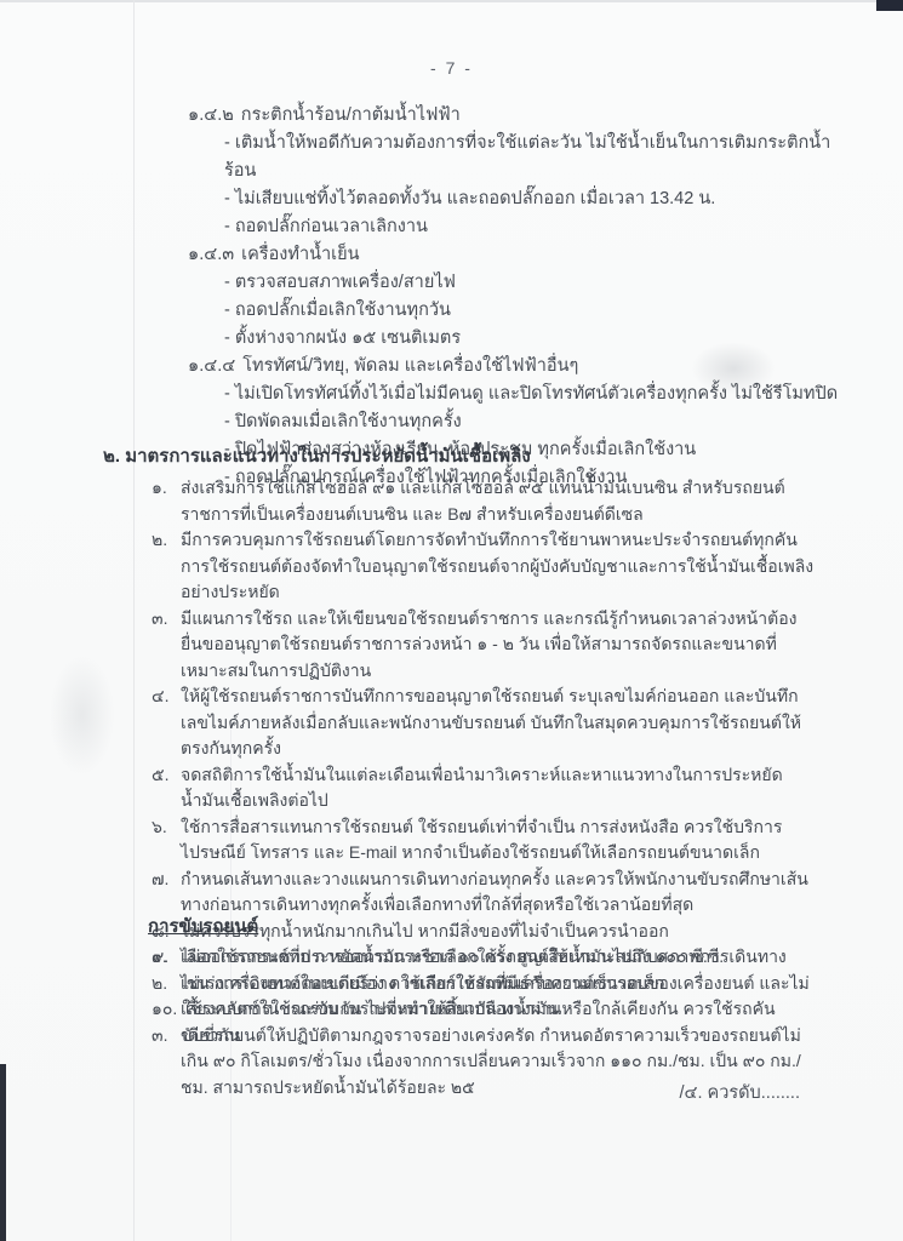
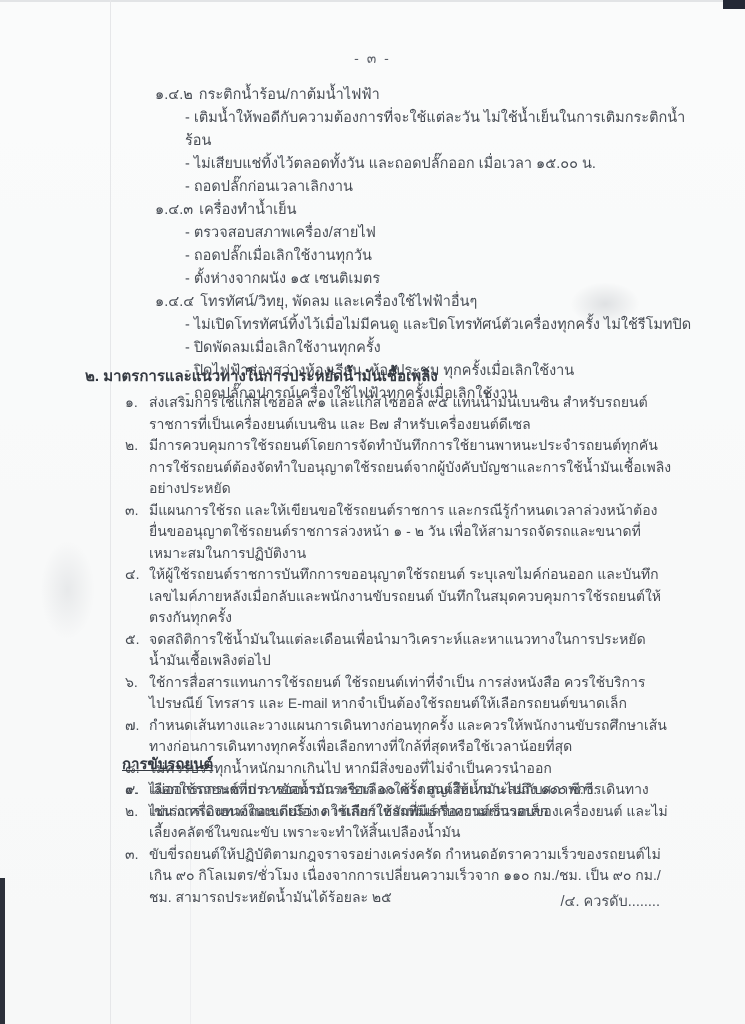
- - 7 -
+ - ๓ -
  ๑.๔.๒ กระติกน้ำร้อน/กาต้มน้ำไฟฟ้า
  - เติมน้ำให้พอดีกับความต้องการที่จะใช้แต่ละวัน ไม่ใช้น้ำเย็นในการเติมกระติกน้ำร้อน
- - ไม่เสียบแช่ทิ้งไว้ตลอดทั้งวัน และถอดปลั๊กออก เมื่อเวลา 13.42 น.
+ - ไม่เสียบแช่ทิ้งไว้ตลอดทั้งวัน และถอดปลั๊กออก เมื่อเวลา ๑๕.๐๐ น.
  - ถอดปลั๊กก่อนเวลาเลิกงาน
  ๑.๔.๓ เครื่องทำน้ำเย็น
  - ตรวจสอบสภาพเครื่อง/สายไฟ
  - ถอดปลั๊กเมื่อเลิกใช้งานทุกวัน
  - ตั้งห่างจากผนัง ๑๕ เซนติเมตร
  ๑.๔.๔ โทรทัศน์/วิทยุ, พัดลม และเครื่องใช้ไฟฟ้าอื่นๆ
  - ไม่เปิดโทรทัศน์ทิ้งไว้เมื่อไม่มีคนดู และปิดโทรทัศน์ตัวเครื่องทุกครั้ง ไม่ใช้รีโมทปิด
  - ปิดพัดลมเมื่อเลิกใช้งานทุกครั้ง
  - ปิดไฟฟ้าส่องสว่างห้องเรียน, ห้องประชุม ทุกครั้งเมื่อเลิกใช้งาน
  - ถอดปลั๊กอุปกรณ์เครื่องใช้ไฟฟ้าทุกครั้งเมื่อเลิกใช้งาน
  ๒. มาตรการและแนวทางในการประหยัดน้ำมันเชื้อเพลิง
  ๑.
  ส่งเสริมการใช้แก๊สโซฮอล์ ๙๑ และแก๊สโซฮอล์ ๙๕ แทนน้ำมันเบนซิน สำหรับรถยนต์ราชการที่เป็นเครื่องยนต์เบนซิน และ B๗ สำหรับเครื่องยนต์ดีเซล
  ๒.
  มีการควบคุมการใช้รถยนต์โดยการจัดทำบันทึกการใช้ยานพาหนะประจำรถยนต์ทุกคัน การใช้รถยนต์ต้องจัดทำใบอนุญาตใช้รถยนต์จากผู้บังคับบัญชาและการใช้น้ำมันเชื้อเพลิงอย่างประหยัด
  ๓.
  มีแผนการใช้รถ และให้เขียนขอใช้รถยนต์ราชการ และกรณีรู้กำหนดเวลาล่วงหน้าต้องยื่นขออนุญาตใช้รถยนต์ราชการล่วงหน้า ๑ - ๒ วัน เพื่อให้สามารถจัดรถและขนาดที่เหมาะสมในการปฏิบัติงาน
  ๔.
  ให้ผู้ใช้รถยนต์ราชการบันทึกการขออนุญาตใช้รถยนต์ ระบุเลขไมค์ก่อนออก และบันทึกเลขไมค์ภายหลังเมื่อกลับและพนักงานขับรถยนต์ บันทึกในสมุดควบคุมการใช้รถยนต์ให้ตรงกันทุกครั้ง
  ๕.
  จดสถิติการใช้น้ำมันในแต่ละเดือนเพื่อนำมาวิเคราะห์และหาแนวทางในการประหยัดน้ำมันเชื้อเพลิงต่อไป
  ๖.
  ใช้การสื่อสารแทนการใช้รถยนต์ ใช้รถยนต์เท่าที่จำเป็น การส่งหนังสือ ควรใช้บริการไปรษณีย์ โทรสาร และ E-mail หากจำเป็นต้องใช้รถยนต์ให้เลือกรถยนต์ขนาดเล็ก
  ๗.
  กำหนดเส้นทางและวางแผนการเดินทางก่อนทุกครั้ง และควรให้พนักงานขับรถศึกษาเส้นทางก่อนการเดินทางทุกครั้งเพื่อเลือกทางที่ใกล้ที่สุดหรือใช้เวลาน้อยที่สุด
  ๘.
  ไม่ควรบรรทุกน้ำหนักมากเกินไป หากมีสิ่งของที่ไม่จำเป็นควรนำออก
  ๙.
  เลือกใช้รถยนต์ที่ประหยัดน้ำมัน หรือเลือกใช้รถยนต์ให้เหมาะสมกับสภาพการเดินทาง เช่น การเดินทางในเขตเมือง ควรเลือกใช้รถที่มีเครื่องยนต์ขนาดเล็ก
- ๑๐.
- ใช้ระบบการใช้รถร่วมกัน ไปที่หมายเดียวกัน ทางผ่านหรือใกล้เคียงกัน ควรใช้รถคันเดียวกัน
  การขับรถยนต์
  ๑.
  ไม่ออกรถกระชาก การออกรถกระชาก ๑๐ ครั้ง สูญเสียน้ำมันไปถึง ๑๐๐ ซี.ซี.
  ๒.
  ไม่เร่งเครื่องยนต์ตอนเกียร์ว่าง ใช้เกียร์ให้สัมพันธ์กับความเร็วรอบของเครื่องยนต์ และไม่เลี้ยงคลัตช์ในขณะขับ เพราะจะทำให้สิ้นเปลืองน้ำมัน
  ๓.
  ขับขี่รถยนต์ให้ปฏิบัติตามกฎจราจรอย่างเคร่งครัด กำหนดอัตราความเร็วของรถยนต์ไม่เกิน ๙๐ กิโลเมตร/ชั่วโมง เนื่องจากการเปลี่ยนความเร็วจาก ๑๑๐ กม./ชม. เป็น ๙๐ กม./ชม. สามารถประหยัดน้ำมันได้ร้อยละ ๒๕
  /๔. ควรดับ........
